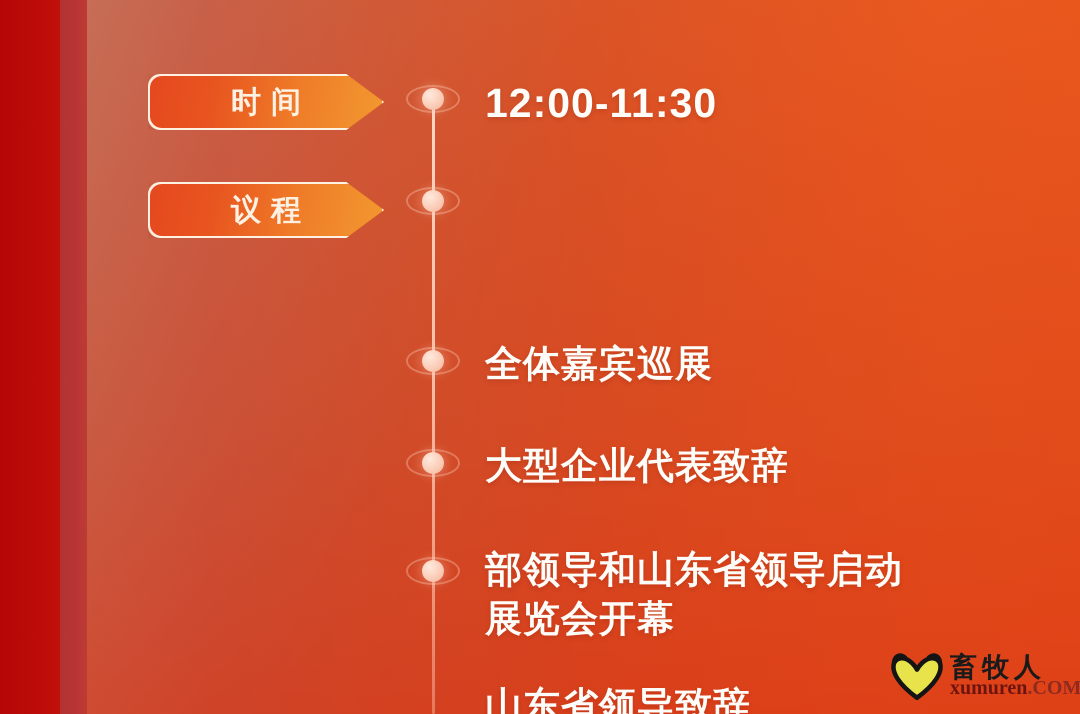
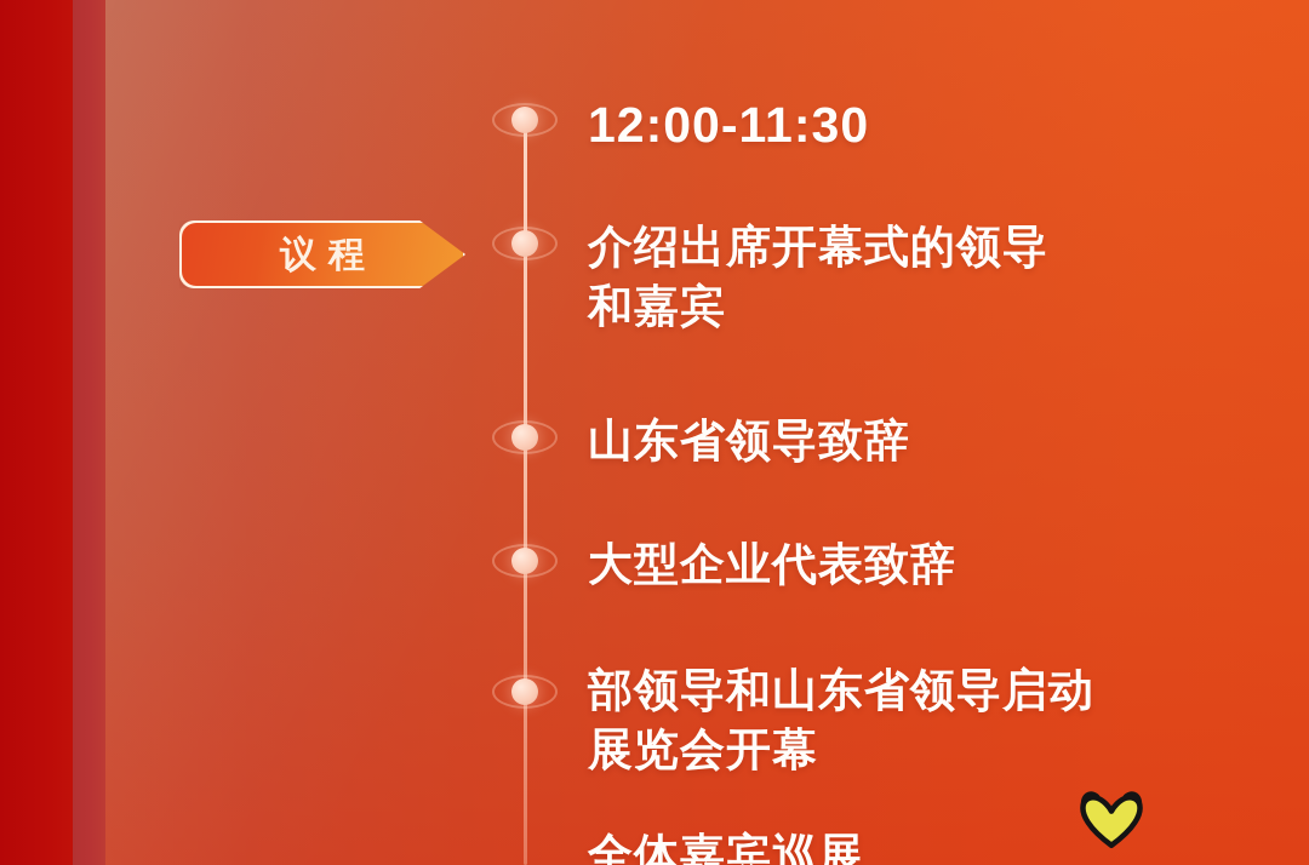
- 时间
  议程
  12:00-11:30
+ 介绍出席开幕式的领导
+ 和嘉宾
- 全体嘉宾巡展
+ 山东省领导致辞
  大型企业代表致辞
  部领导和山东省领导启动
  展览会开幕
- 山东省领导致辞
+ 全体嘉宾巡展
- 畜牧人
- xumuren.COM
